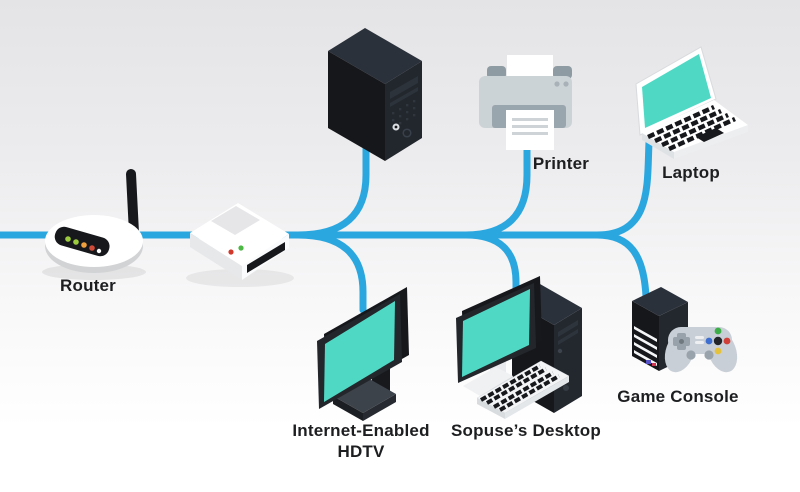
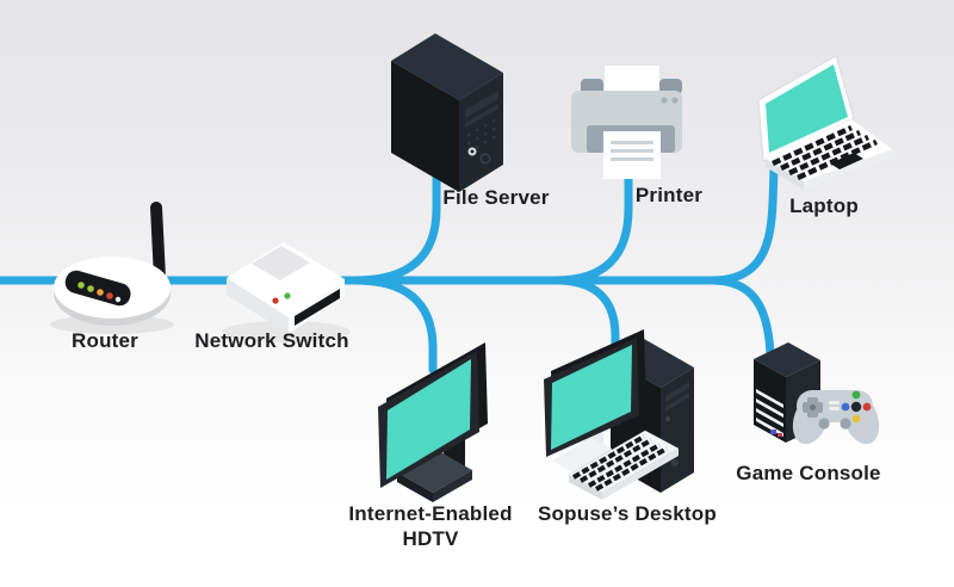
  Router
+ Network Switch
+ File Server
  Printer
  Laptop
  Internet-Enabled
  HDTV
  Sopuse’s Desktop
  Game Console
